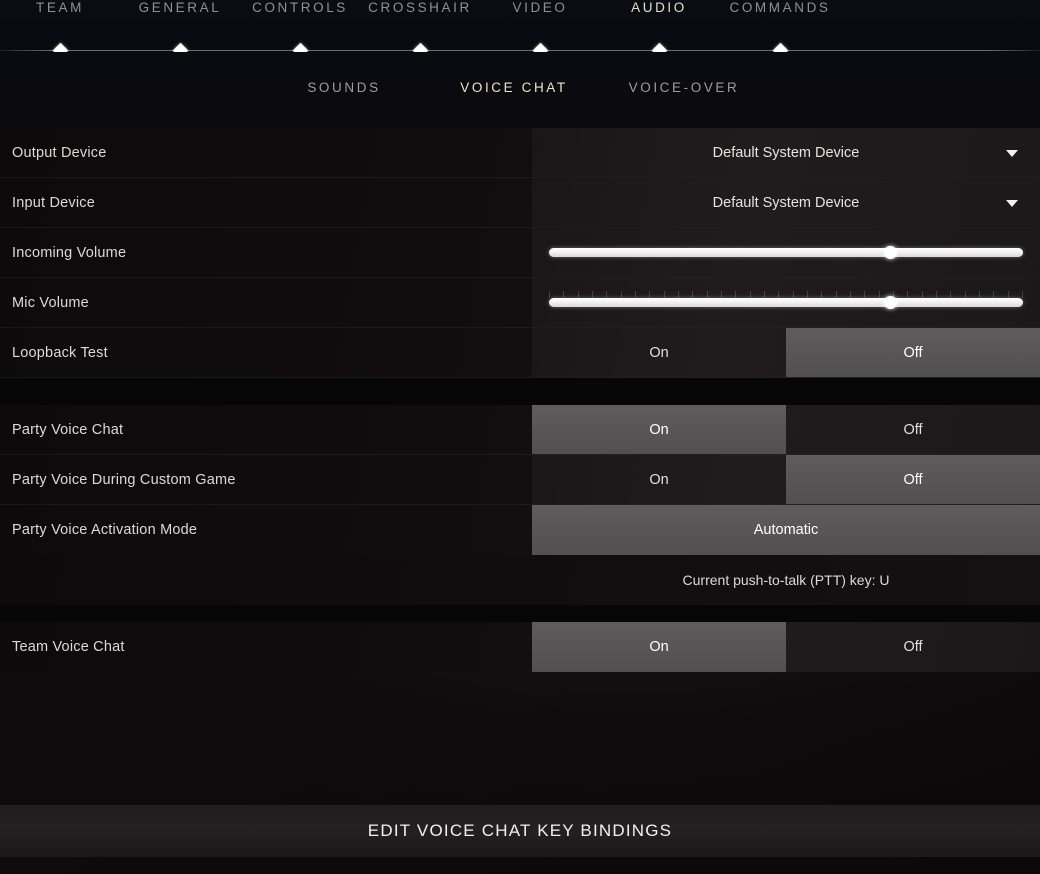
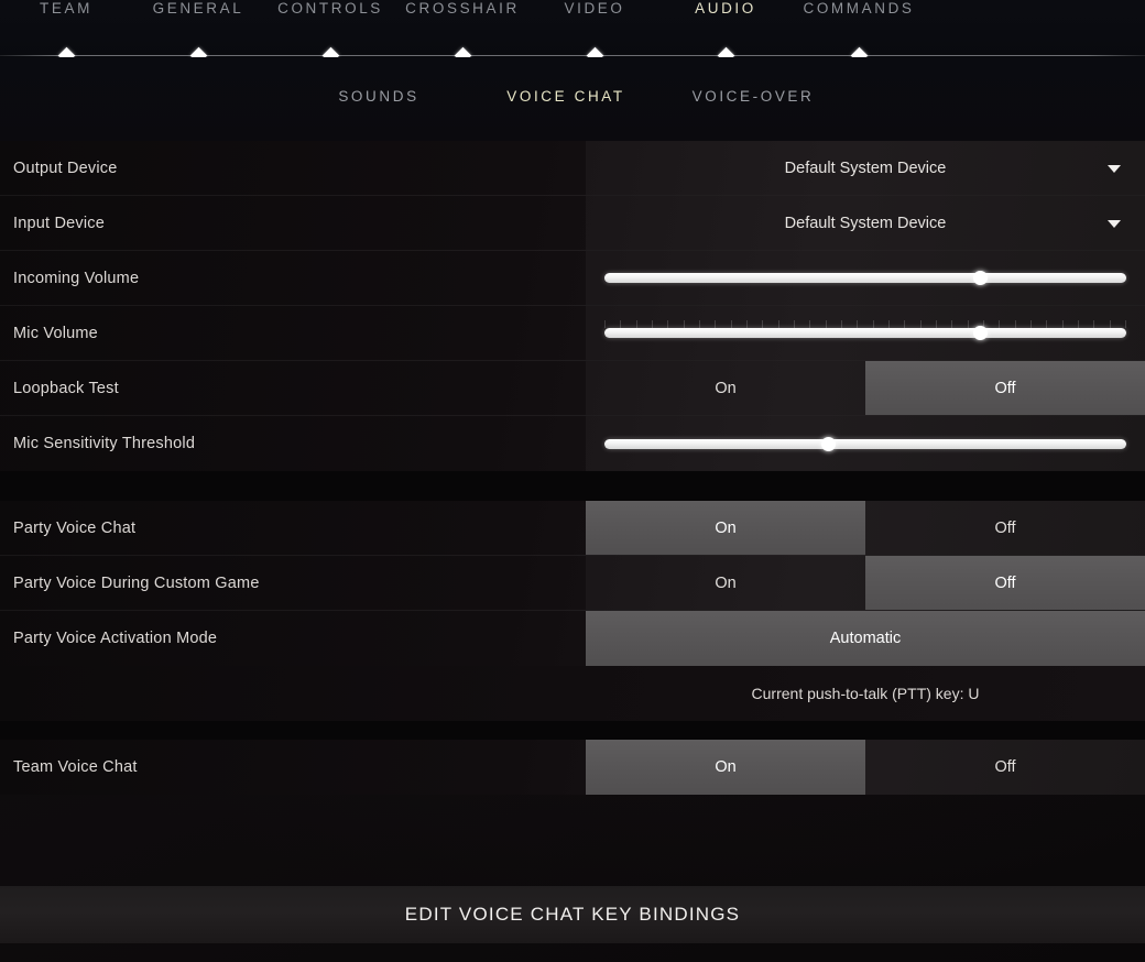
  TEAM
  GENERAL
  CONTROLS
  CROSSHAIR
  VIDEO
  AUDIO
  COMMANDS
  SOUNDS
  VOICE CHAT
  VOICE-OVER
  Output Device
  Default System Device
  Input Device
  Default System Device
  Incoming Volume
  Mic Volume
  Loopback Test
  On
  Off
+ Mic Sensitivity Threshold
  Party Voice Chat
  On
  Off
  Party Voice During Custom Game
  On
  Off
  Party Voice Activation Mode
  Automatic
  Current push-to-talk (PTT) key: U
  Team Voice Chat
  On
  Off
  EDIT VOICE CHAT KEY BINDINGS
